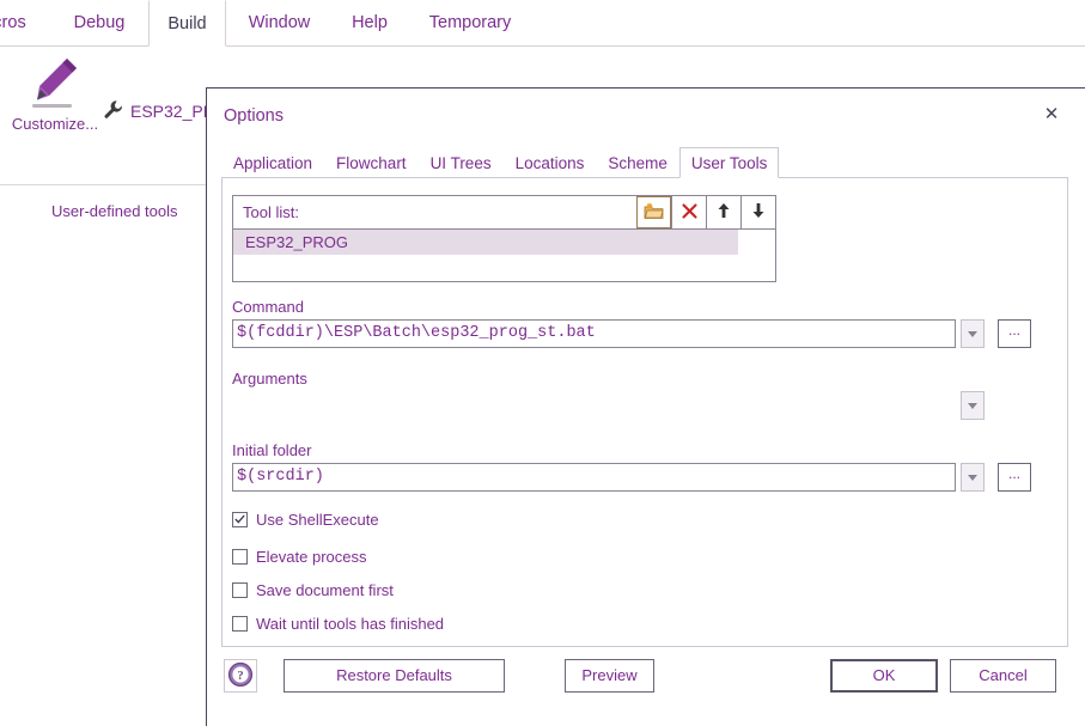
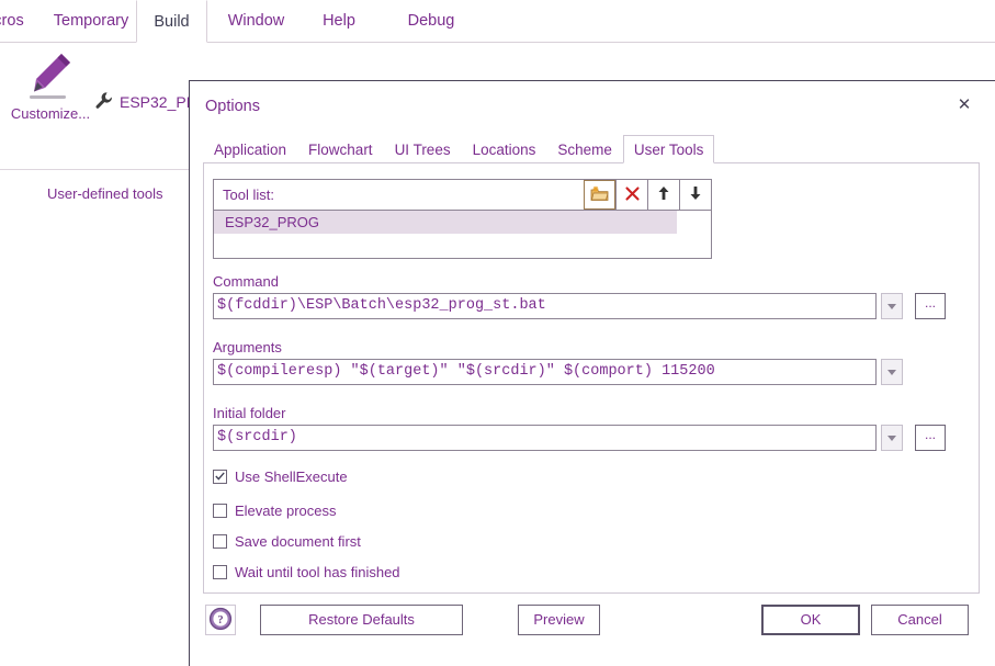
  ros
- Debug
+ Temporary
  Build
  Window
  Help
- Temporary
+ Debug
  Customize...
  ESP32_P
  User-defined tools
  Options
  ✕
  Application
  Flowchart
  UI Trees
  Locations
  Scheme
  User Tools
  Tool list:
  ESP32_PROG
  Command
  $(fcddir)\ESP\Batch\esp32_prog_st.bat
  ...
  Arguments
+ $(compileresp) "$(target)" "$(srcdir)" $(comport) 115200
  Initial folder
  $(srcdir)
  ...
  Use ShellExecute
  Elevate process
  Save document first
- Wait until tools has finished
+ Wait until tool has finished
  ?
  Restore Defaults
  Preview
  OK
  Cancel
